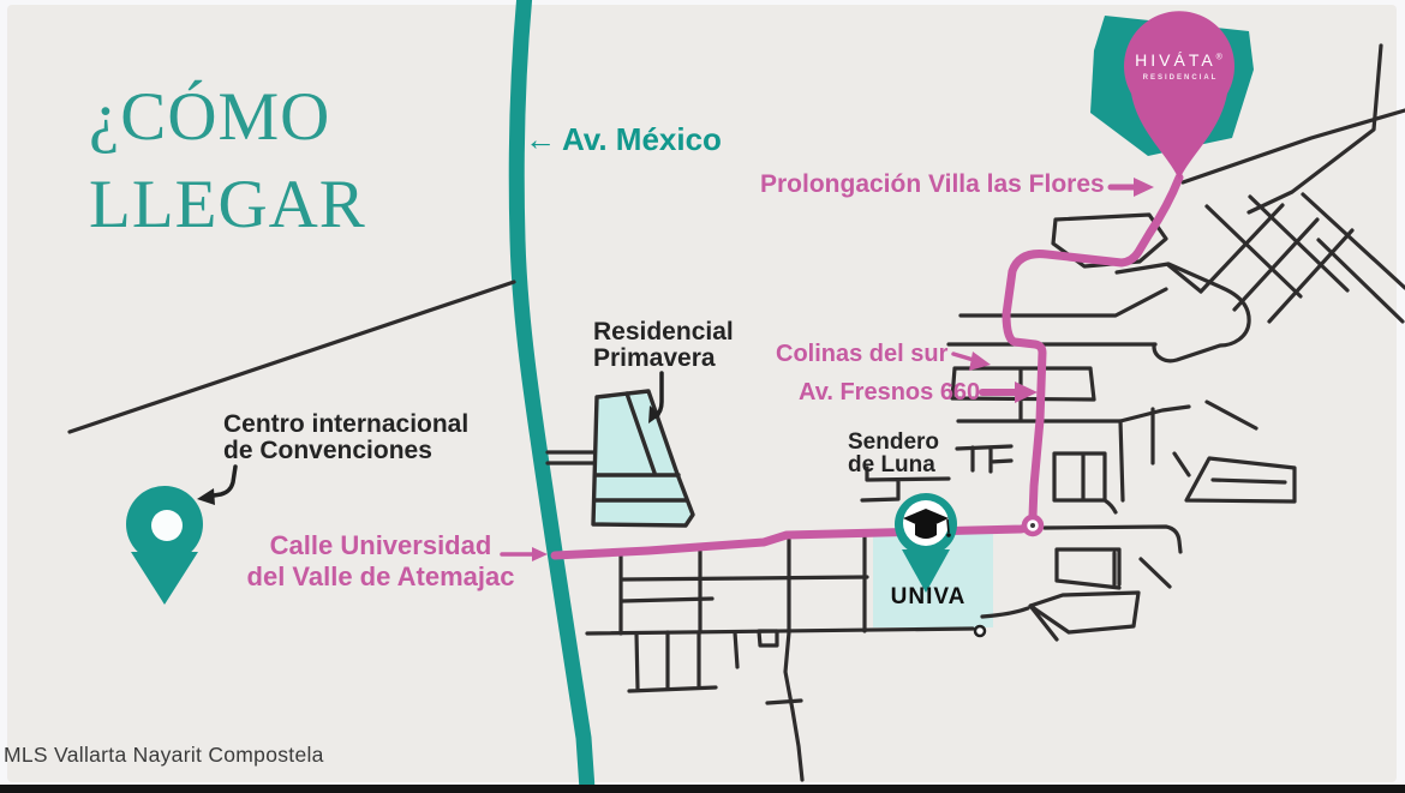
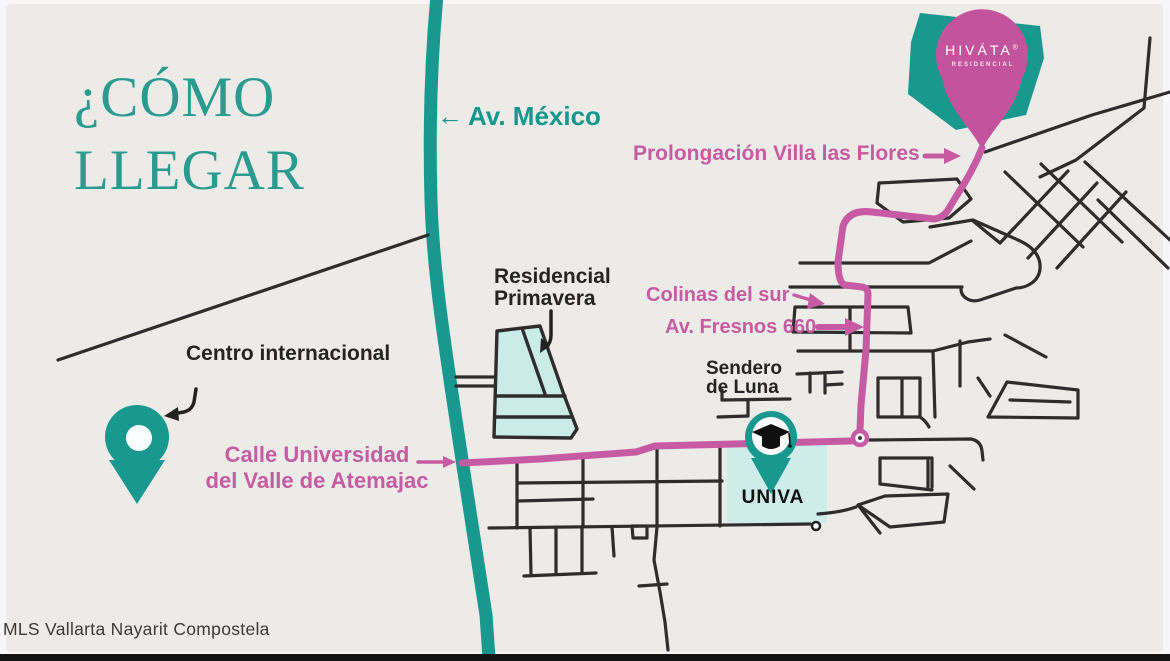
  ¿CÓMO
  LLEGAR
  ←
  Av. México
  Prolongación Villa las Flores
  Colinas del sur
  Av. Fresnos 660
  Sendero
  de Luna
  Centro internacional
- de Convenciones
  Calle Universidad
  del Valle de Atemajac
  Residencial
  Primavera
  UNIVA
  HIVÁTA
  MLS Vallarta Nayarit Compostela
